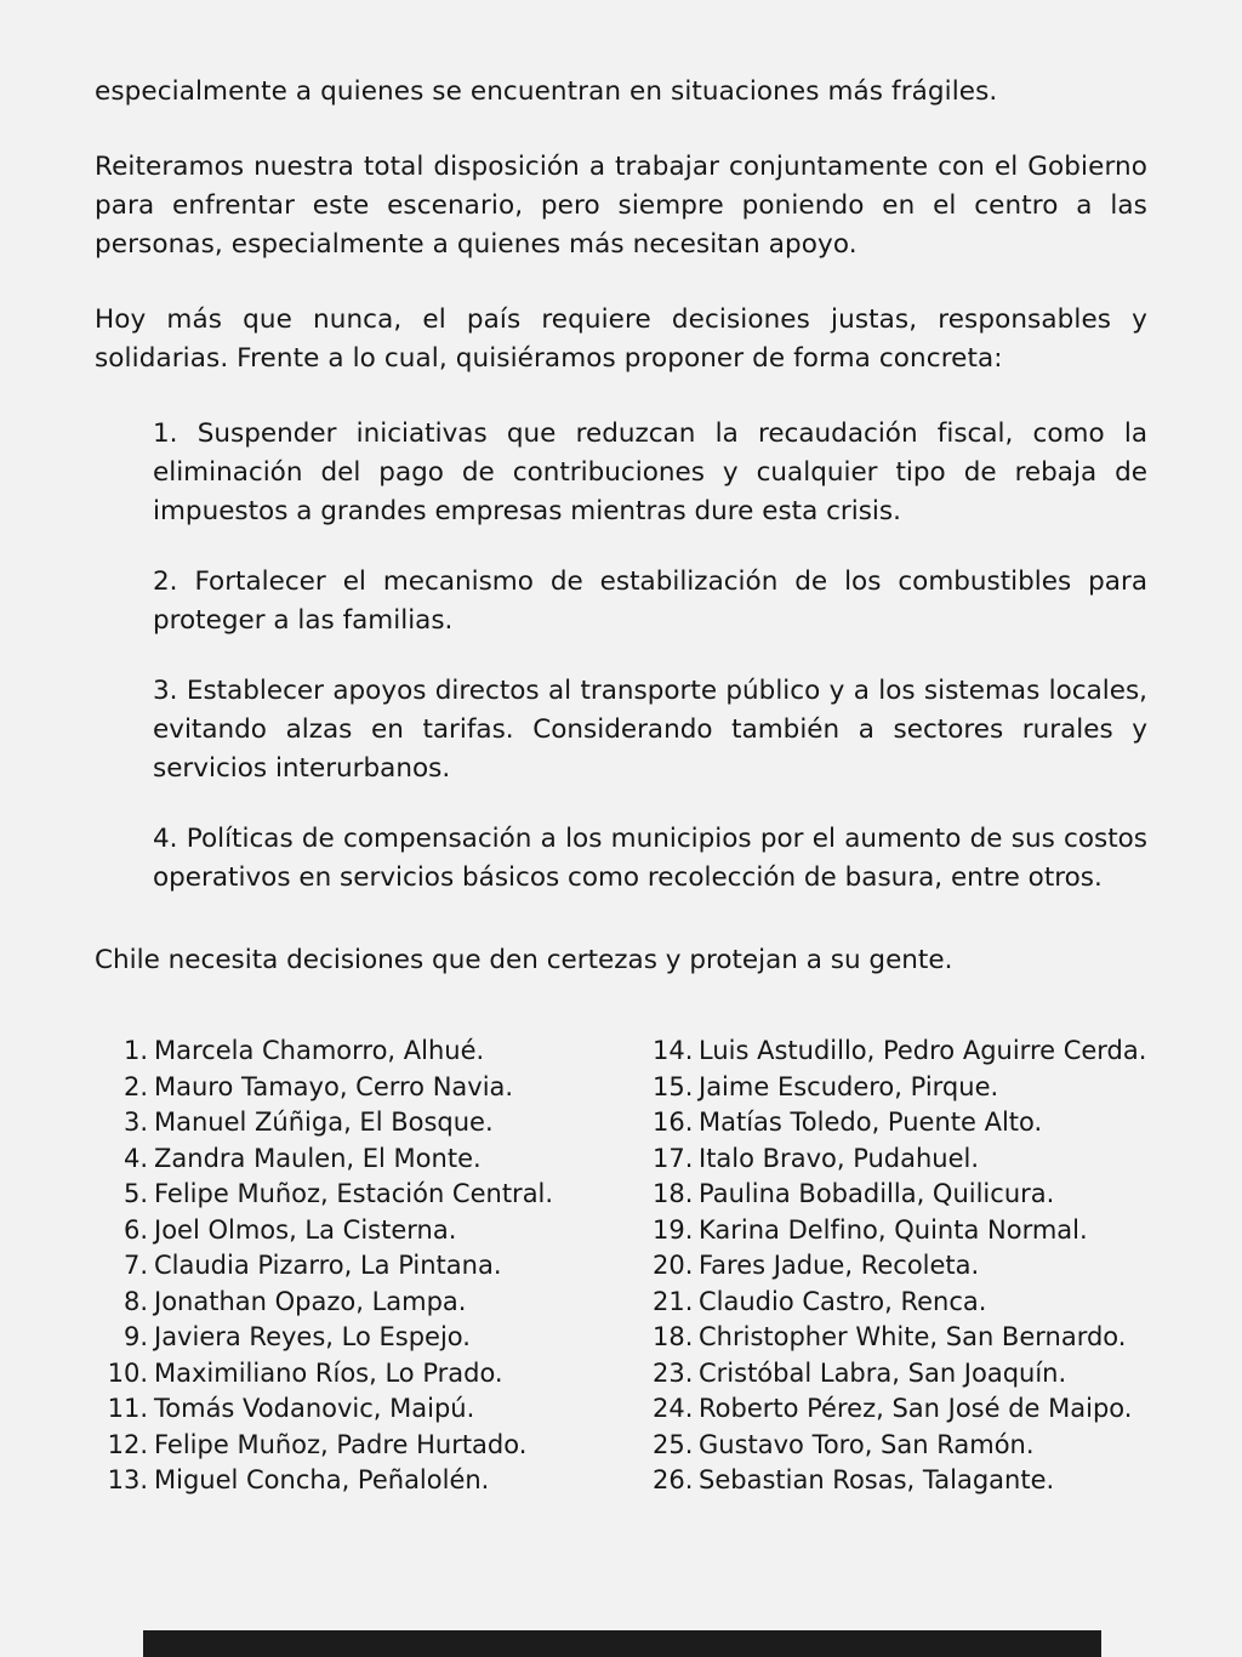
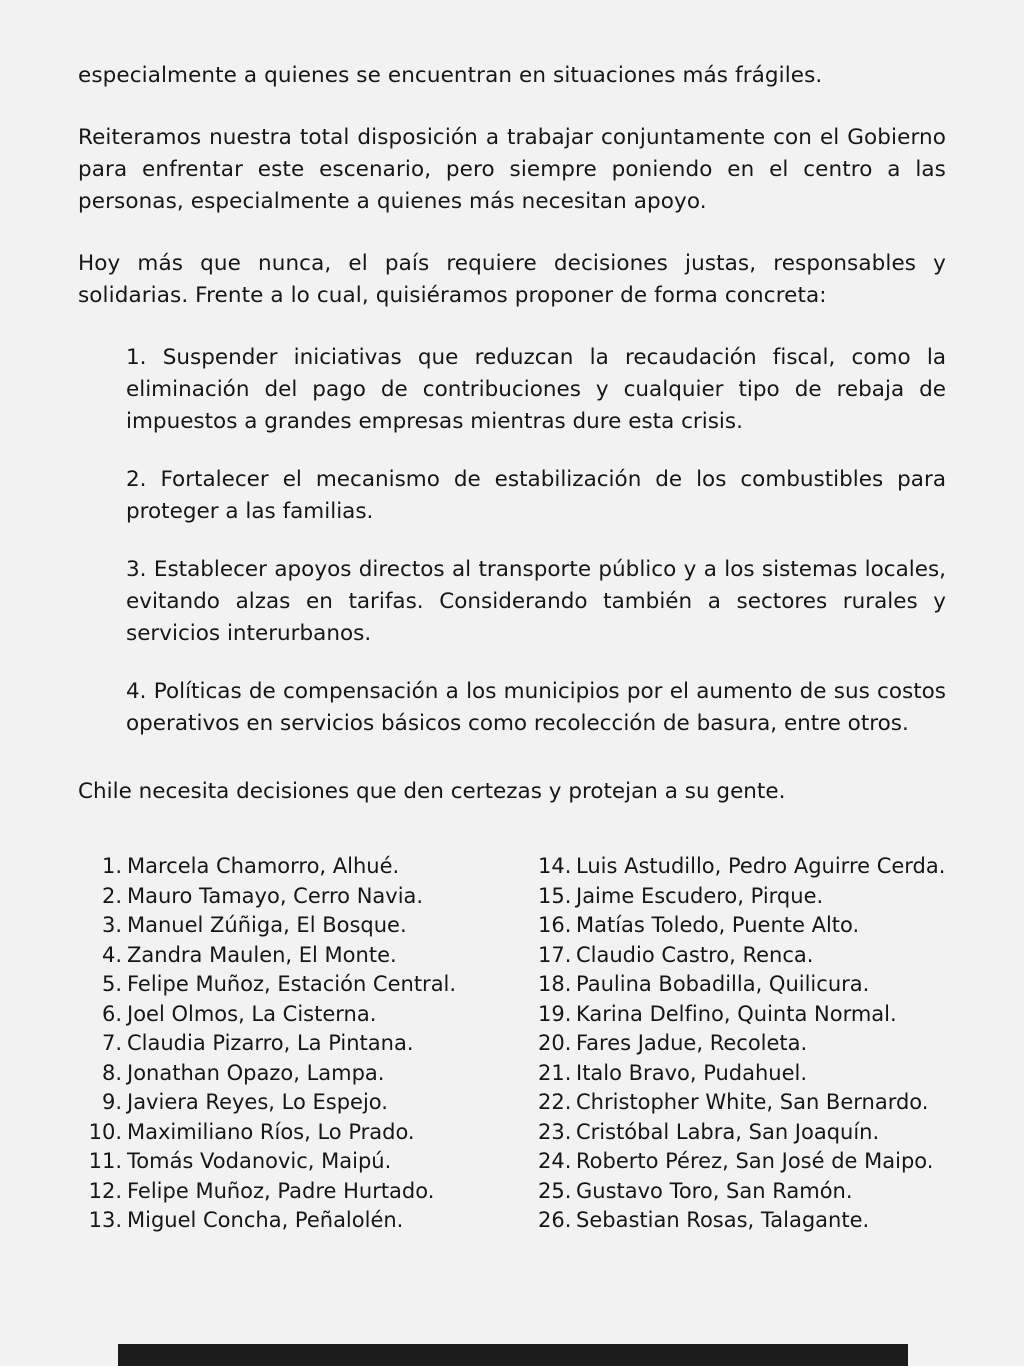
  especialmente a quienes se encuentran en situaciones más frágiles.
  Reiteramos nuestra total disposición a trabajar conjuntamente con el Gobierno para enfrentar este escenario, pero siempre poniendo en el centro a las personas, especialmente a quienes más necesitan apoyo.
  Hoy más que nunca, el país requiere decisiones justas, responsables y solidarias. Frente a lo cual, quisiéramos proponer de forma concreta:
  1. Suspender iniciativas que reduzcan la recaudación fiscal, como la eliminación del pago de contribuciones y cualquier tipo de rebaja de impuestos a grandes empresas mientras dure esta crisis.
  2. Fortalecer el mecanismo de estabilización de los combustibles para proteger a las familias.
  3. Establecer apoyos directos al transporte público y a los sistemas locales, evitando alzas en tarifas. Considerando también a sectores rurales y servicios interurbanos.
  4. Políticas de compensación a los municipios por el aumento de sus costos operativos en servicios básicos como recolección de basura, entre otros.
  Chile necesita decisiones que den certezas y protejan a su gente.
  1. Marcela Chamorro, Alhué.
  2. Mauro Tamayo, Cerro Navia.
  3. Manuel Zúñiga, El Bosque.
  4. Zandra Maulen, El Monte.
  5. Felipe Muñoz, Estación Central.
  6. Joel Olmos, La Cisterna.
  7. Claudia Pizarro, La Pintana.
  8. Jonathan Opazo, Lampa.
  9. Javiera Reyes, Lo Espejo.
  10. Maximiliano Ríos, Lo Prado.
  11. Tomás Vodanovic, Maipú.
  12. Felipe Muñoz, Padre Hurtado.
  13. Miguel Concha, Peñalolén.
  14. Luis Astudillo, Pedro Aguirre Cerda.
  15. Jaime Escudero, Pirque.
  16. Matías Toledo, Puente Alto.
- 17. Italo Bravo, Pudahuel.
+ 17. Claudio Castro, Renca.
  18. Paulina Bobadilla, Quilicura.
  19. Karina Delfino, Quinta Normal.
  20. Fares Jadue, Recoleta.
- 21. Claudio Castro, Renca.
+ 21. Italo Bravo, Pudahuel.
- 18. Christopher White, San Bernardo.
+ 22. Christopher White, San Bernardo.
  23. Cristóbal Labra, San Joaquín.
  24. Roberto Pérez, San José de Maipo.
  25. Gustavo Toro, San Ramón.
  26. Sebastian Rosas, Talagante.
